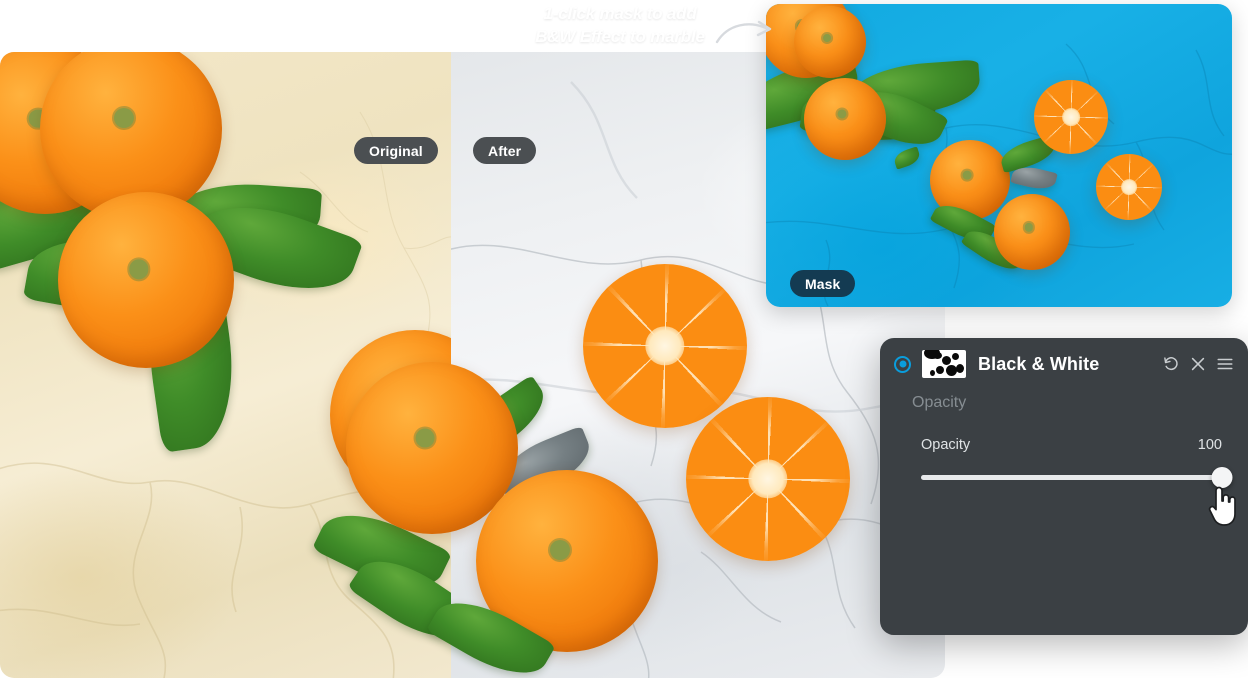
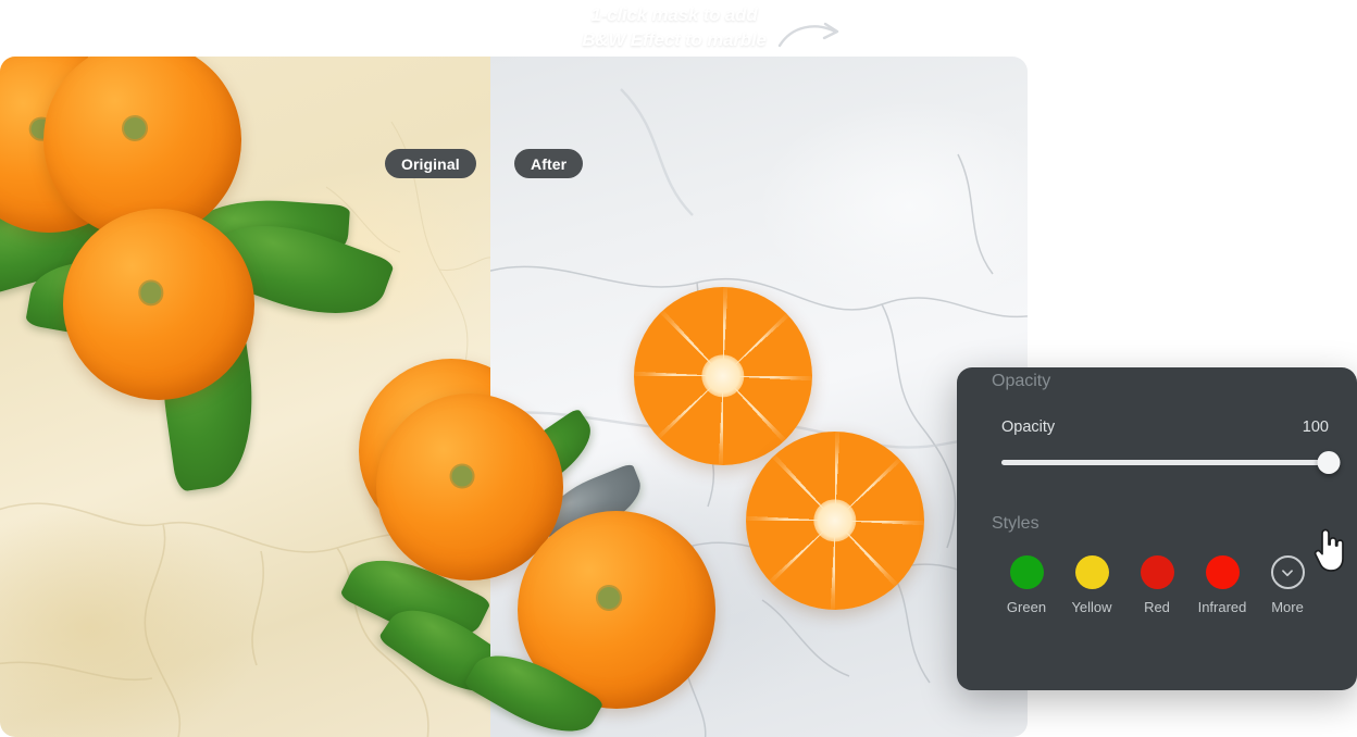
  Original
  After
- Mask
- Black & White
  Opacity
  Opacity
  100
+ Styles
+ Green
+ Yellow
+ Red
+ Infrared
+ More
